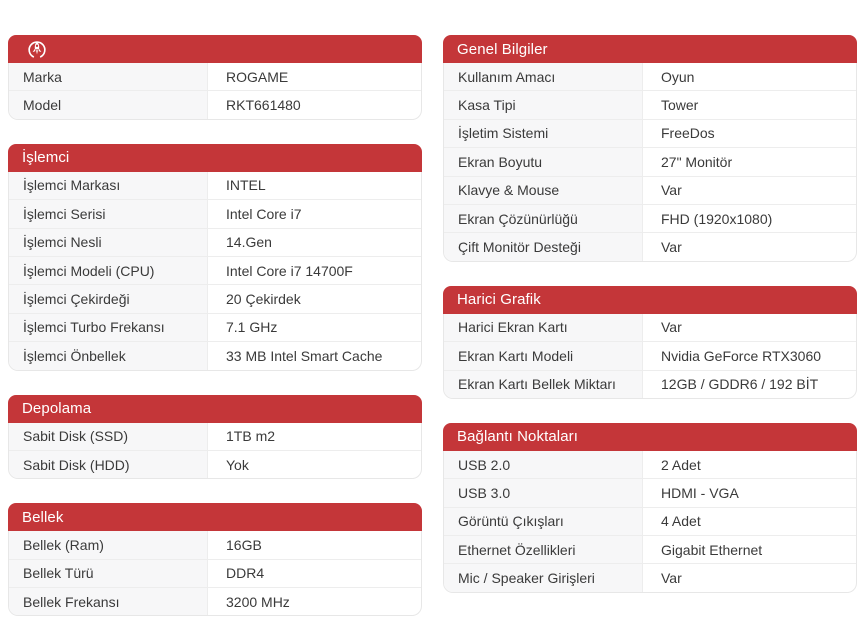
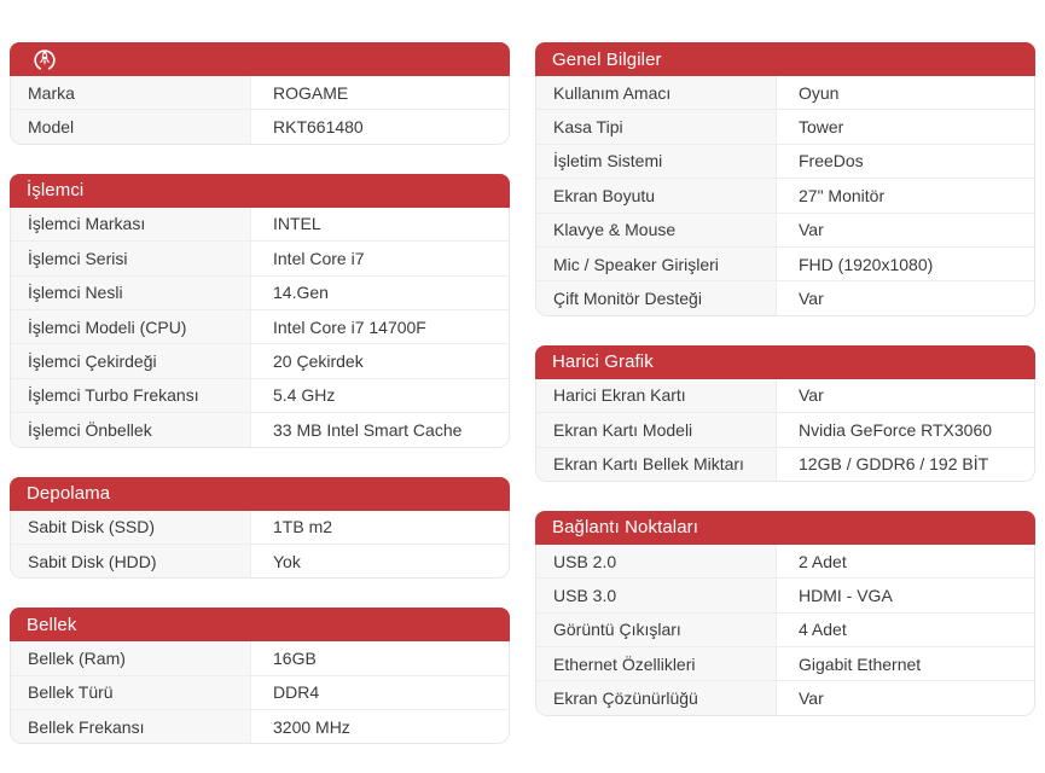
  Marka
  ROGAME
  Model
  RKT661480
  İşlemci
  İşlemci Markası
  INTEL
  İşlemci Serisi
  Intel Core i7
  İşlemci Nesli
  14.Gen
  İşlemci Modeli (CPU)
  Intel Core i7 14700F
  İşlemci Çekirdeği
  20 Çekirdek
  İşlemci Turbo Frekansı
- 7.1 GHz
+ 5.4 GHz
  İşlemci Önbellek
  33 MB Intel Smart Cache
  Depolama
  Sabit Disk (SSD)
  1TB m2
  Sabit Disk (HDD)
  Yok
  Bellek
  Bellek (Ram)
  16GB
  Bellek Türü
  DDR4
  Bellek Frekansı
  3200 MHz
  Genel Bilgiler
  Kullanım Amacı
  Oyun
  Kasa Tipi
  Tower
  İşletim Sistemi
  FreeDos
  Ekran Boyutu
  27" Monitör
  Klavye & Mouse
  Var
- Ekran Çözünürlüğü
+ Mic / Speaker Girişleri
  FHD (1920x1080)
  Çift Monitör Desteği
  Var
  Harici Grafik
  Harici Ekran Kartı
  Var
  Ekran Kartı Modeli
  Nvidia GeForce RTX3060
  Ekran Kartı Bellek Miktarı
  12GB / GDDR6 / 192 BİT
  Bağlantı Noktaları
  USB 2.0
  2 Adet
  USB 3.0
  HDMI - VGA
  Görüntü Çıkışları
  4 Adet
  Ethernet Özellikleri
  Gigabit Ethernet
- Mic / Speaker Girişleri
+ Ekran Çözünürlüğü
  Var
